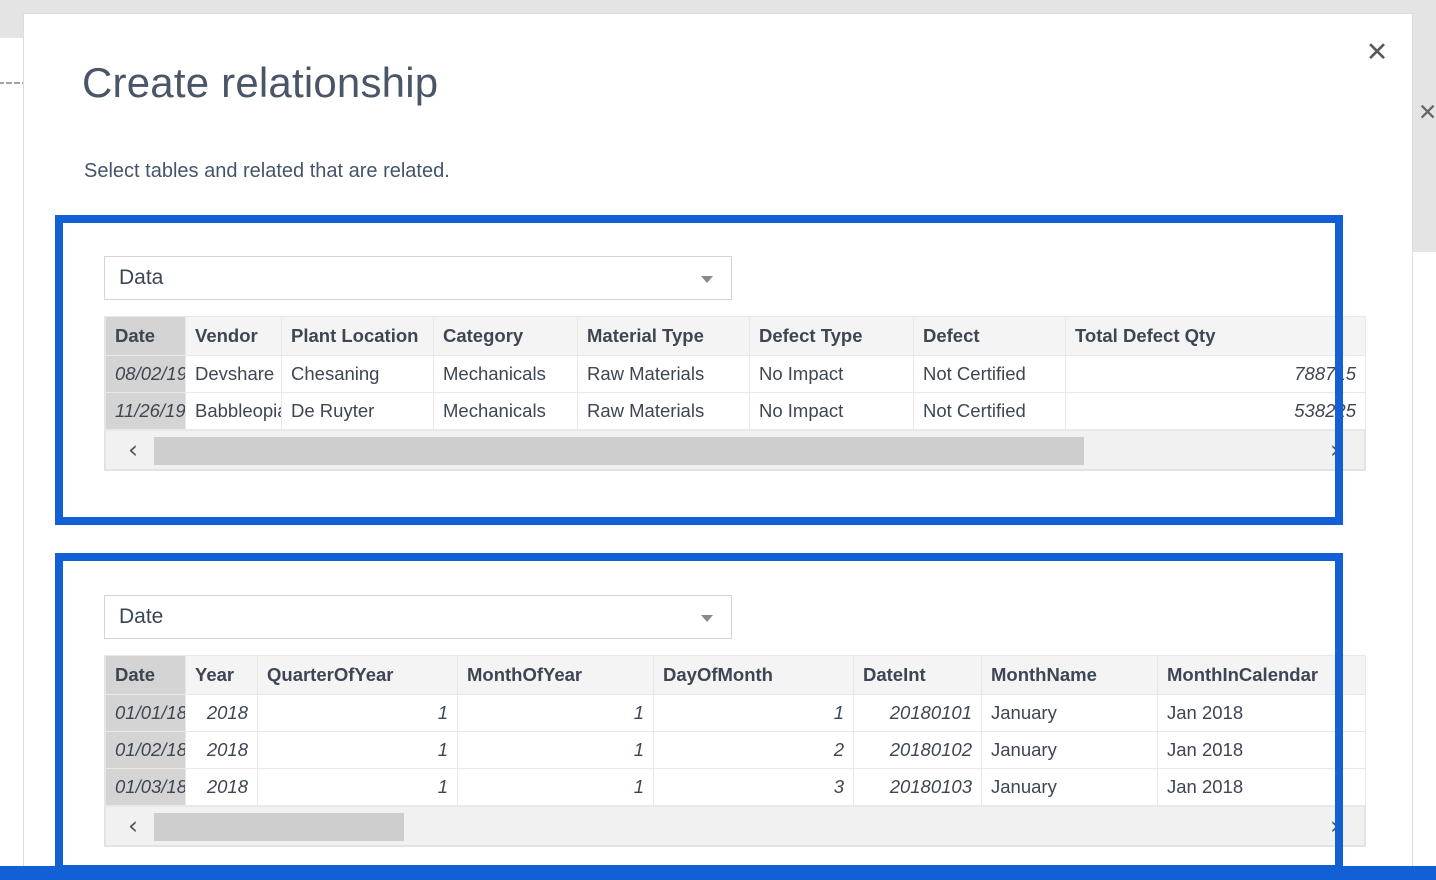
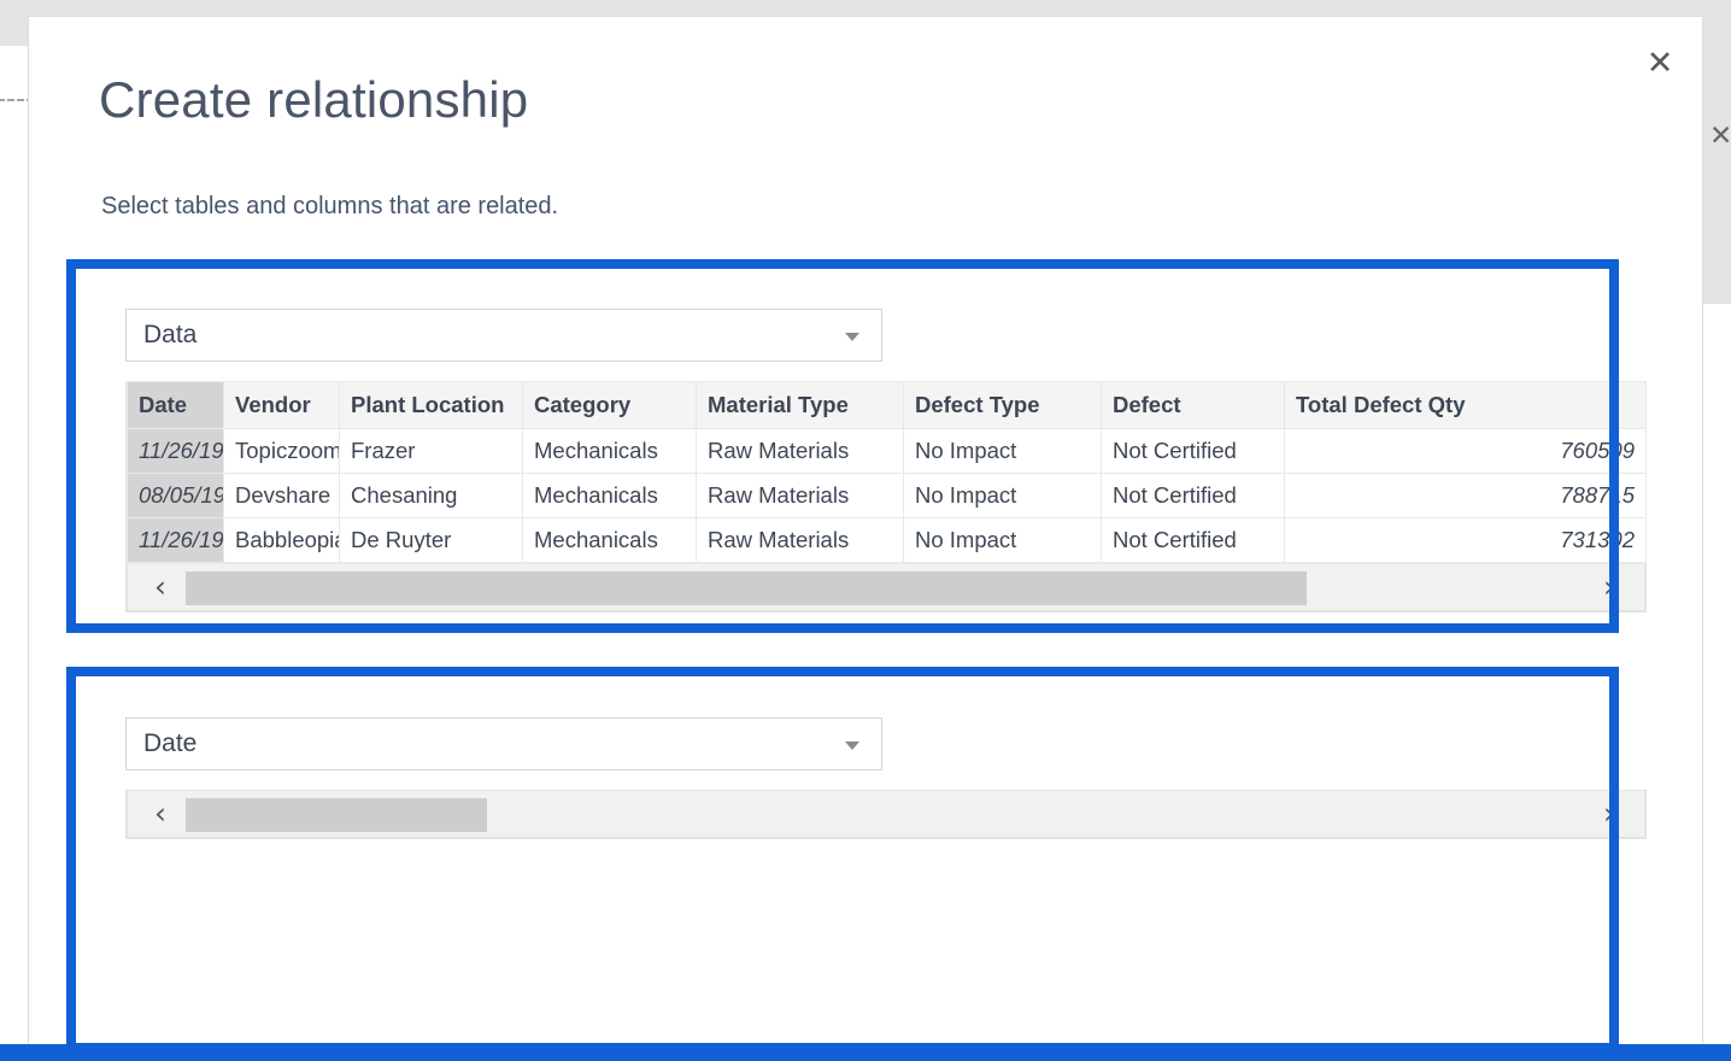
  ✕
  ✕
  Create relationship
- Select tables and related that are related.
+ Select tables and columns that are related.
  Data
  Date	Vendor	Plant Location	Category	Material Type	Defect Type	Defect	Total Defect Qty
+ 11/26/19	Topiczoom	Frazer	Mechanicals	Raw Materials	No Impact	Not Certified	760509
- 08/02/19	Devshare	Chesaning	Mechanicals	Raw Materials	No Impact	Not Certified	788715
+ 08/05/19	Devshare	Chesaning	Mechanicals	Raw Materials	No Impact	Not Certified	788715
- 11/26/19	Babbleopi	De Ruyter	Mechanicals	Raw Materials	No Impact	Not Certified	538225
+ 11/26/19	Babbleopi	De Ruyter	Mechanicals	Raw Materials	No Impact	Not Certified	731302
  ‹
  ›
  Date
- Date	Year	QuarterOfYear	MonthOfYear	DayOfMonth	DateInt	MonthName	MonthInCalendar
- 01/01/18	2018	1	1	1	20180101	January	Jan 2018
- 01/02/18	2018	1	1	2	20180102	January	Jan 2018
- 01/03/18	2018	1	1	3	20180103	January	Jan 2018
  ‹
  ›
